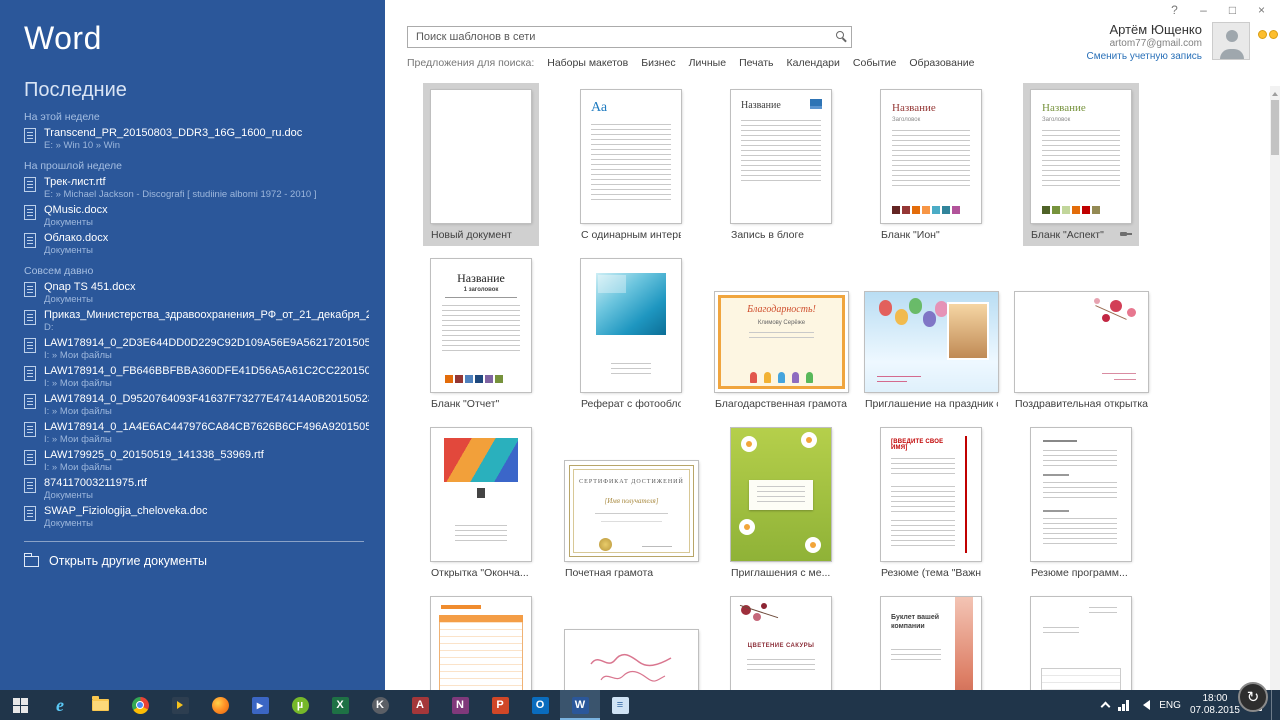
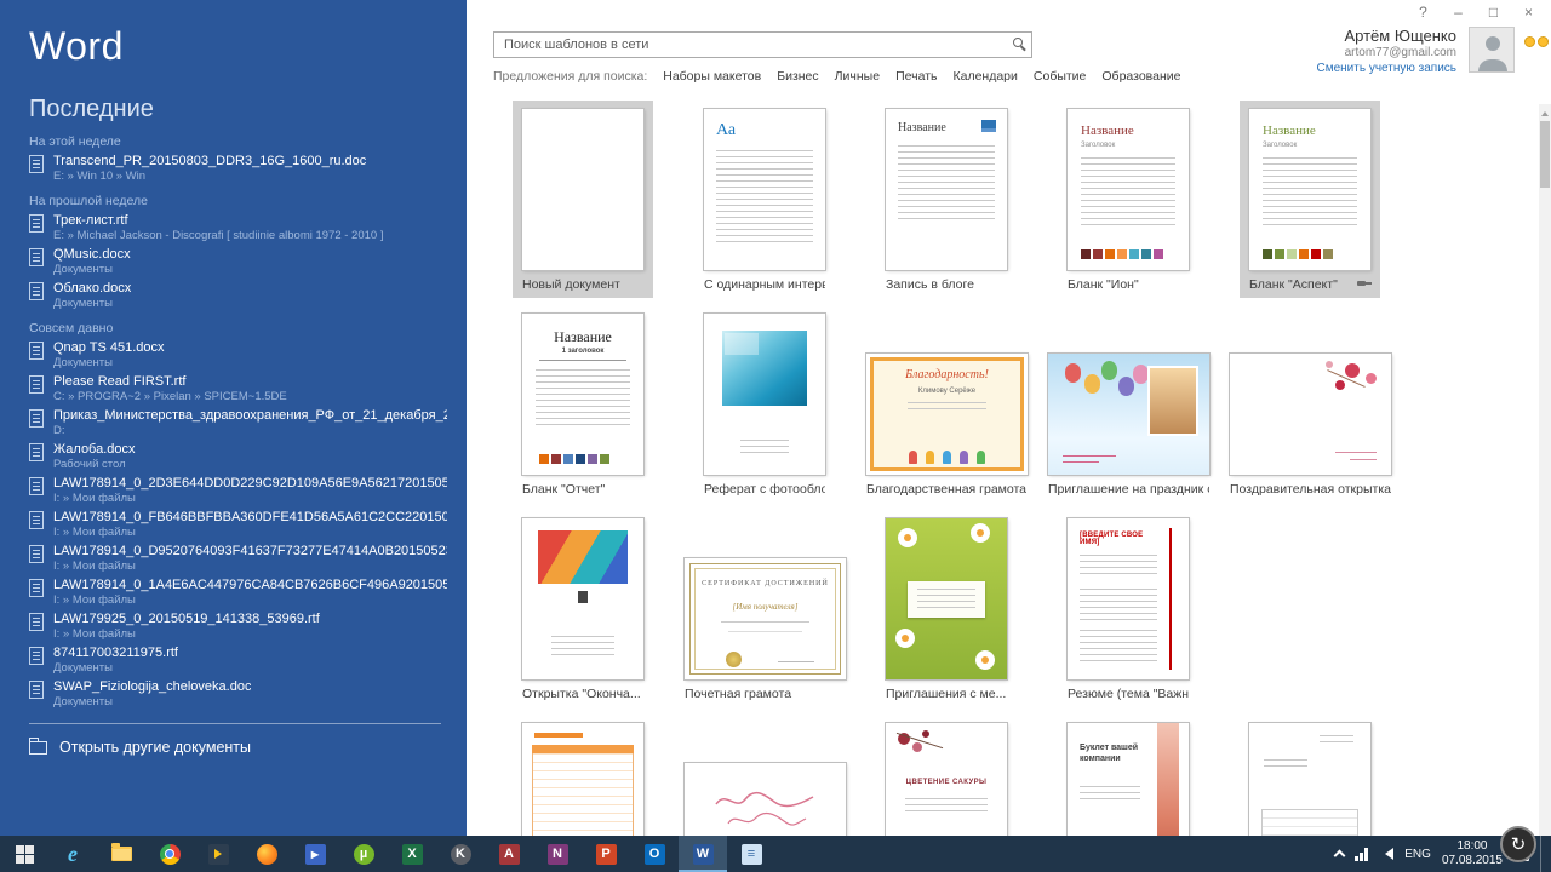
  Word
  Последние
  На этой неделе
  Transcend_PR_20150803_DDR3_16G_1600_ru.doc
  E: » Win 10 » Win
  На прошлой неделе
  Трек-лист.rtf
  E: » Michael Jackson - Discografi [ studiinie albomi 1972 - 2010 ]
  QMusic.docx
  Документы
  Облако.docx
  Документы
  Совсем давно
  Qnap TS 451.docx
  Документы
+ Please Read FIRST.rtf
+ C: » PROGRA~2 » Pixelan » SPICEM~1.5DE
  Приказ_Министерства_здравоохранения_РФ_от_21_декабря_2
  D:
+ Жалоба.docx
+ Рабочий стол
  LAW178914_0_2D3E644DD0D229C92D109A56E9A56217201505
  I: » Мои файлы
  LAW178914_0_FB646BBFBBA360DFE41D56A5A61C2CC220150
  I: » Мои файлы
  LAW178914_0_D9520764093F41637F73277E47414A0B2015052
  I: » Мои файлы
  LAW178914_0_1A4E6AC447976CA84CB7626B6CF496A9201505
  I: » Мои файлы
  LAW179925_0_20150519_141338_53969.rtf
  I: » Мои файлы
  874117003211975.rtf
  Документы
  SWAP_Fiziologija_cheloveka.doc
  Документы
  Открыть другие документы
  Поиск шаблонов в сети
  Предложения для поиска: Наборы макетов Бизнес Личные Печать Календари Событие Образование
  Новый документ
  Аа
  С одинарным интерв
  Название
  Запись в блоге
  Название
  Бланк "Ион"
  Название
  Бланк "Аспект"
  Название
  Бланк "Отчет"
  Реферат с фотообло
  Благодарность!
  Благодарственная грамота
  Приглашение на праздник
  Поздравительная открытка
  Открытка "Оконча...
  [Имя получателя]
  Почетная грамота
  Приглашения с ме...
  Резюме (тема "Важн
- Резюме программ...
  Артём Ющенко
  artom77@gmail.com
  Сменить учетную запись
  ?
  –
  □
  ×
  ↻
  e
  ▶
  µ
  X
  K
  A
  N
  P
  O
  W
  ≡
  ENG
  18:00
  07.08.2015
